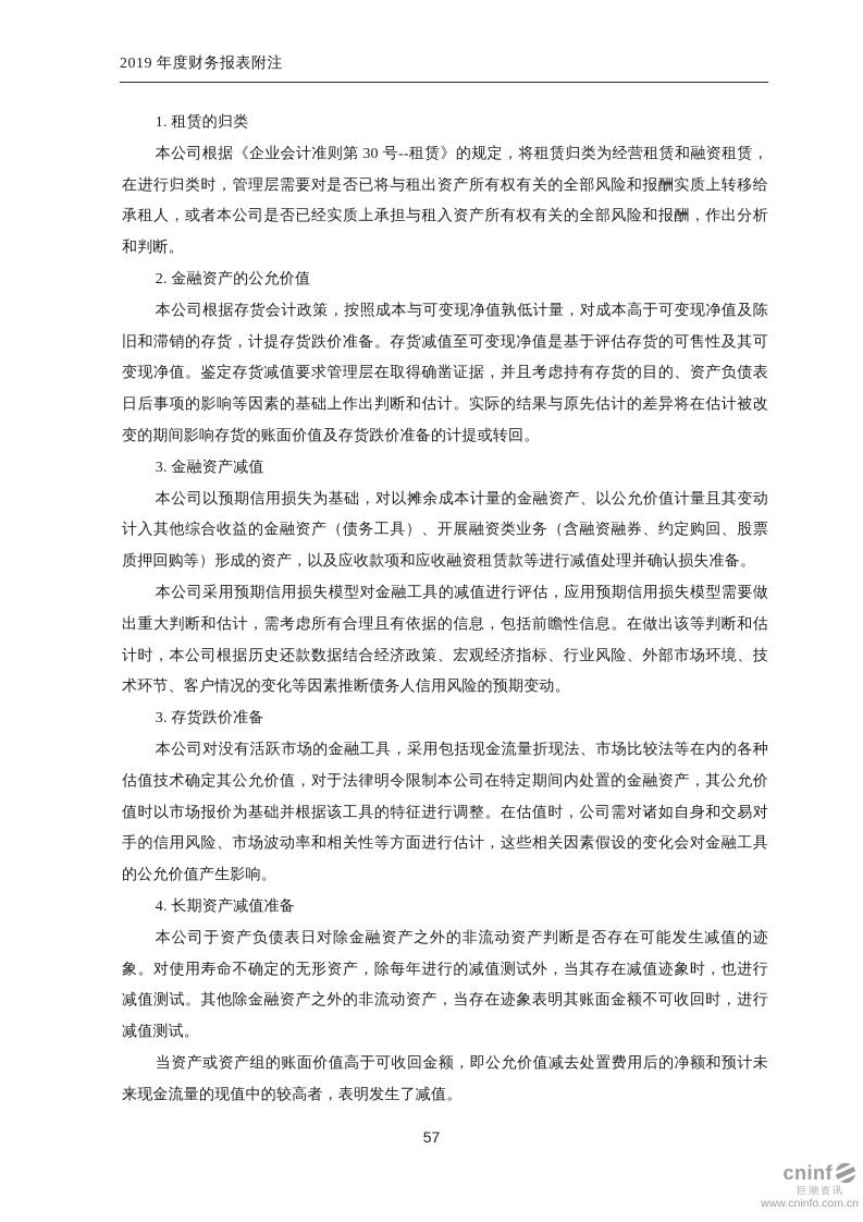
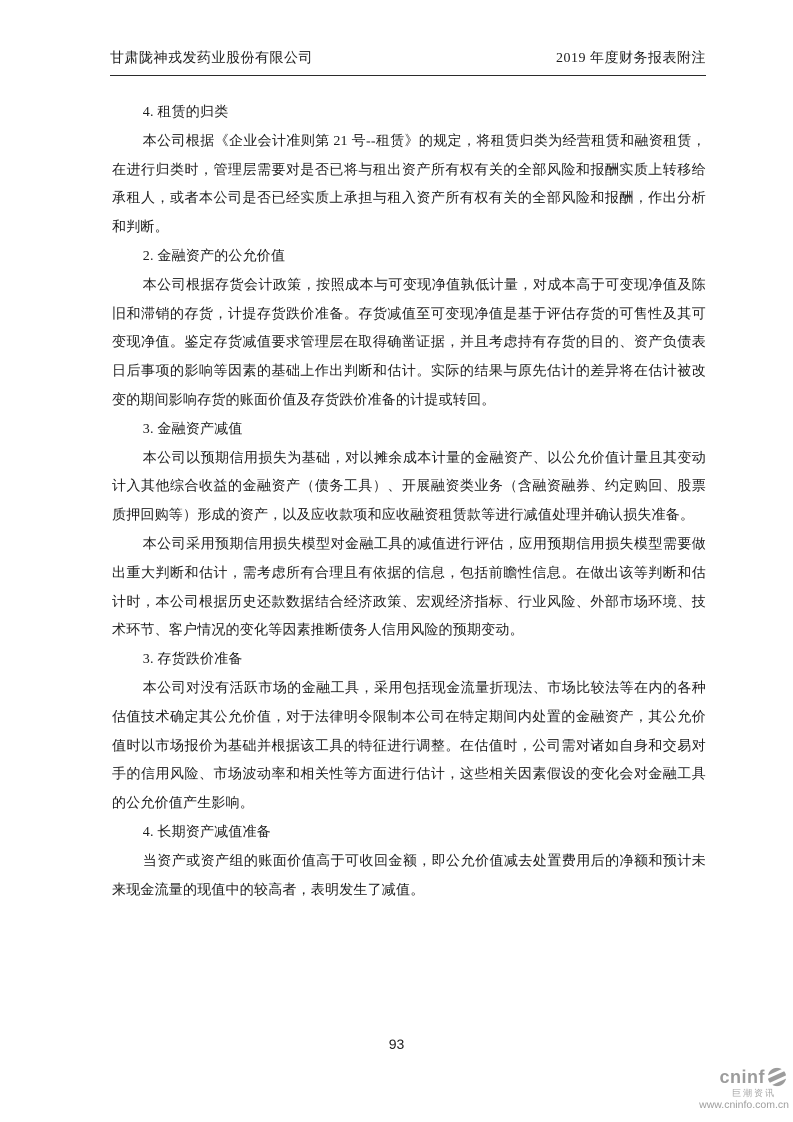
+ 甘肃陇神戎发药业股份有限公司
  2019 年度财务报表附注
- 1. 租赁的归类
+ 4. 租赁的归类
- 本公司根据《企业会计准则第 30 号--租赁》的规定，将租赁归类为经营租赁和融资租赁，在进行归类时，管理层需要对是否已将与租出资产所有权有关的全部风险和报酬实质上转移给承租人，或者本公司是否已经实质上承担与租入资产所有权有关的全部风险和报酬，作出分析和判断。
+ 本公司根据《企业会计准则第 21 号--租赁》的规定，将租赁归类为经营租赁和融资租赁，在进行归类时，管理层需要对是否已将与租出资产所有权有关的全部风险和报酬实质上转移给承租人，或者本公司是否已经实质上承担与租入资产所有权有关的全部风险和报酬，作出分析和判断。
  2. 金融资产的公允价值
  本公司根据存货会计政策，按照成本与可变现净值孰低计量，对成本高于可变现净值及陈旧和滞销的存货，计提存货跌价准备。存货减值至可变现净值是基于评估存货的可售性及其可变现净值。鉴定存货减值要求管理层在取得确凿证据，并且考虑持有存货的目的、资产负债表日后事项的影响等因素的基础上作出判断和估计。实际的结果与原先估计的差异将在估计被改变的期间影响存货的账面价值及存货跌价准备的计提或转回。
  3. 金融资产减值
  本公司以预期信用损失为基础，对以摊余成本计量的金融资产、以公允价值计量且其变动计入其他综合收益的金融资产（债务工具）、开展融资类业务（含融资融券、约定购回、股票质押回购等）形成的资产，以及应收款项和应收融资租赁款等进行减值处理并确认损失准备。
  本公司采用预期信用损失模型对金融工具的减值进行评估，应用预期信用损失模型需要做出重大判断和估计，需考虑所有合理且有依据的信息，包括前瞻性信息。在做出该等判断和估计时，本公司根据历史还款数据结合经济政策、宏观经济指标、行业风险、外部市场环境、技术环节、客户情况的变化等因素推断债务人信用风险的预期变动。
  3. 存货跌价准备
  本公司对没有活跃市场的金融工具，采用包括现金流量折现法、市场比较法等在内的各种估值技术确定其公允价值，对于法律明令限制本公司在特定期间内处置的金融资产，其公允价值时以市场报价为基础并根据该工具的特征进行调整。在估值时，公司需对诸如自身和交易对手的信用风险、市场波动率和相关性等方面进行估计，这些相关因素假设的变化会对金融工具的公允价值产生影响。
  4. 长期资产减值准备
- 本公司于资产负债表日对除金融资产之外的非流动资产判断是否存在可能发生减值的迹象。对使用寿命不确定的无形资产，除每年进行的减值测试外，当其存在减值迹象时，也进行减值测试。其他除金融资产之外的非流动资产，当存在迹象表明其账面金额不可收回时，进行减值测试。
  当资产或资产组的账面价值高于可收回金额，即公允价值减去处置费用后的净额和预计未来现金流量的现值中的较高者，表明发生了减值。
- 57
+ 93
  cninf
  巨潮资讯
  www.cninfo.com.cn
